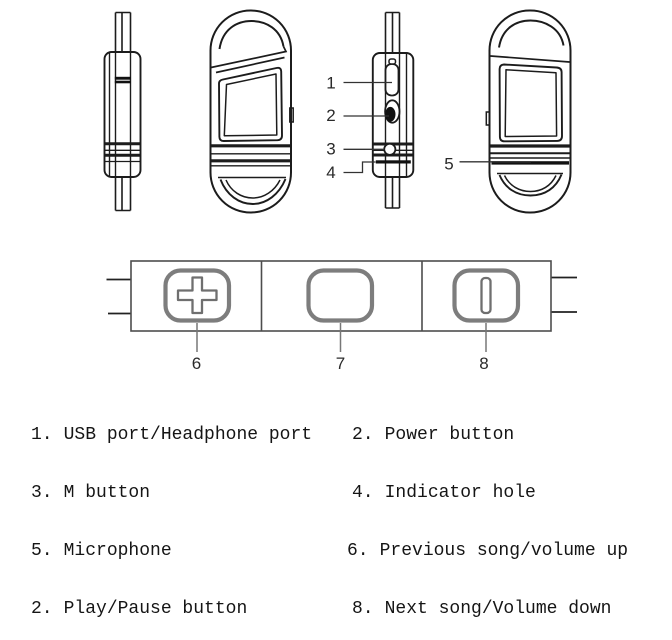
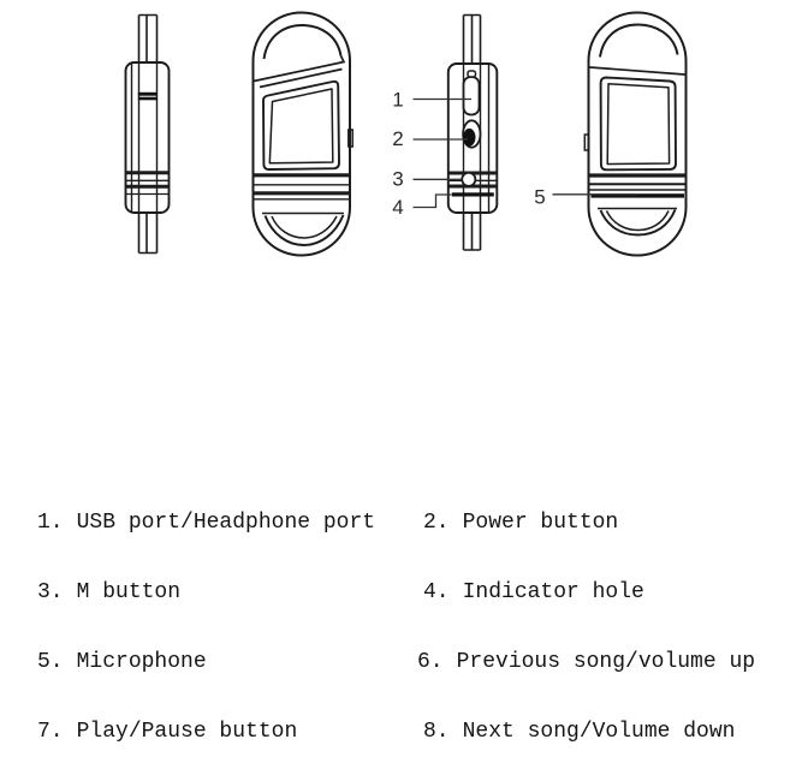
  1
  2
  3
  4
  5
- 6
- 7
- 8
  1. USB port/Headphone port
  2. Power button
  3. M button
  4. Indicator hole
  5. Microphone
  6. Previous song/volume up
- 2. Play/Pause button
+ 7. Play/Pause button
  8. Next song/Volume down
